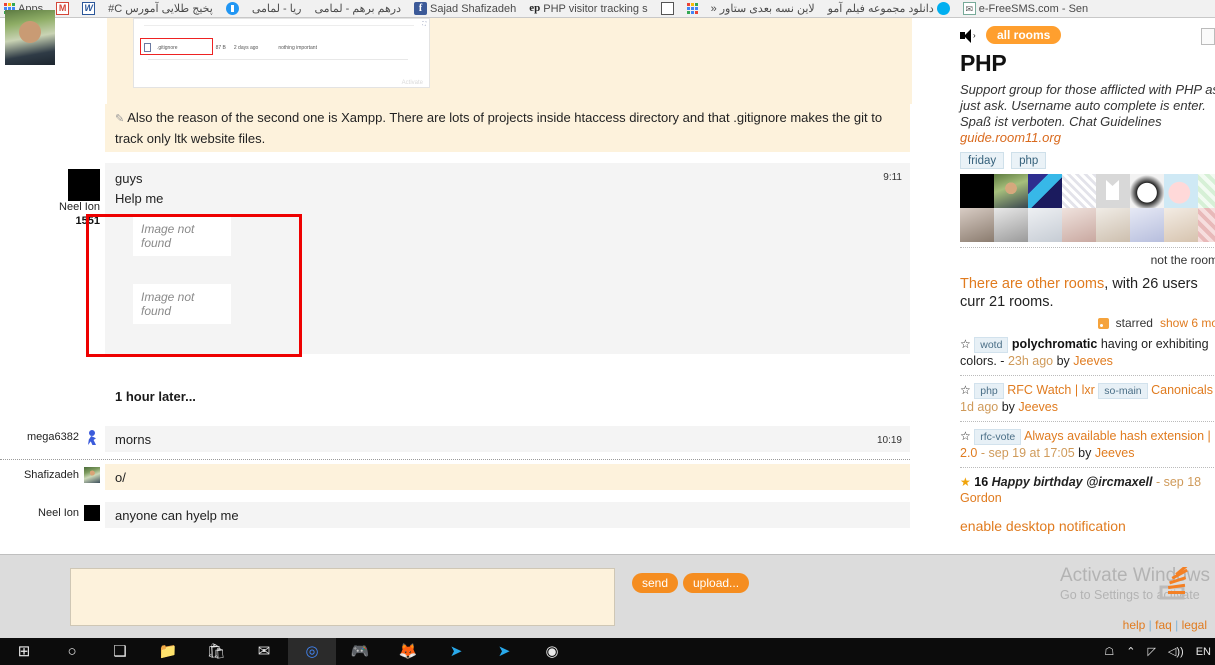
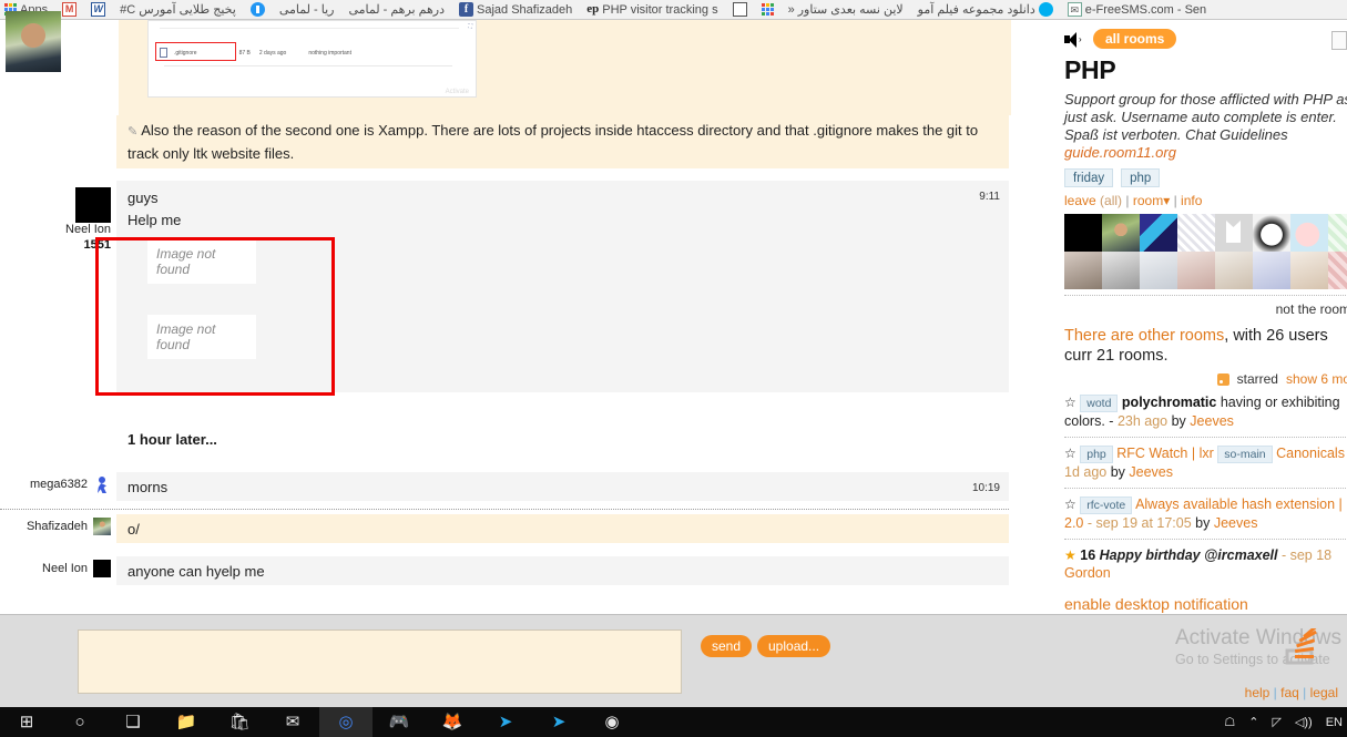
  Apps
  W
  پخیج طلایی آمورس C#
  ریا - لمامی
  درهم برهم - لمامی
  f
  Sajad Shafizadeh
  ep
  PHP visitor tracking s
  لاین نسه بعدی ستاور «
  دانلود مجموعه فیلم آمو
  e-FreeSMS.com - Sen
  ✎ Also the reason of the second one is Xampp. There are lots of projects inside htaccess directory and that .gitignore makes the git to track only ltk website files.
  Neel Ion
  1551
  9:11
  guys
  Help me
  Image not found Image not found
  1 hour later...
  mega6382
  10:19
  morns
  Shafizadeh
  o/
  Neel Ion
  anyone can hyelp me
  ›
  all rooms
  PHP
  Support group for those afflicted with PHP a just ask. Username auto complete is enter. Spaß ist verboten. Chat Guidelines guide.room11.org
  friday
  php
+ leave (all) | room▾ | info
  not the room
  There are other rooms, with 26 users curr 21 rooms.
  starred
  show 6 m
  ☆ wotd polychromatic having or exhibiting colors. - 23h ago by Jeeves
  ☆ php RFC Watch | lxr so-main Canonicals 1d ago by Jeeves
  ☆ rfc-vote Always available hash extension | 2.0 - sep 19 at 17:05 by Jeeves
  ★ 16 Happy birthday @ircmaxell - sep 18 Gordon
  enable desktop notification
  send
  upload...
  Activate Windows
  Go to Settings toctivate
  help | faq | legal
  ⊞
  ○
  ❑
  📁
  🛍
  ✉
  ◎
  🎮
  🦊
  ➤
  ➤
  ◉
  ☖
  ⌃
  ◸
  ◁))
  EN
